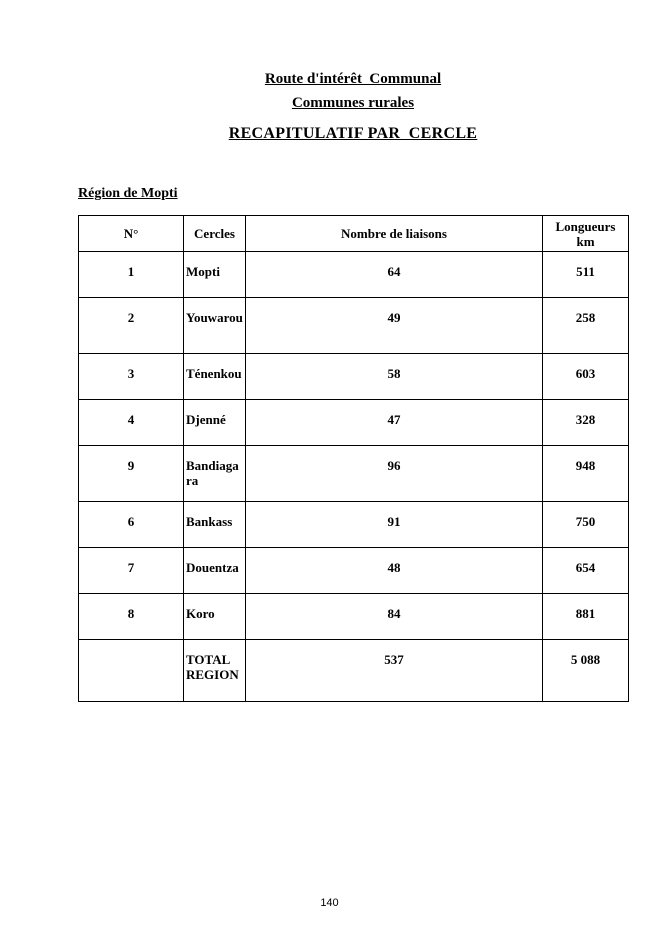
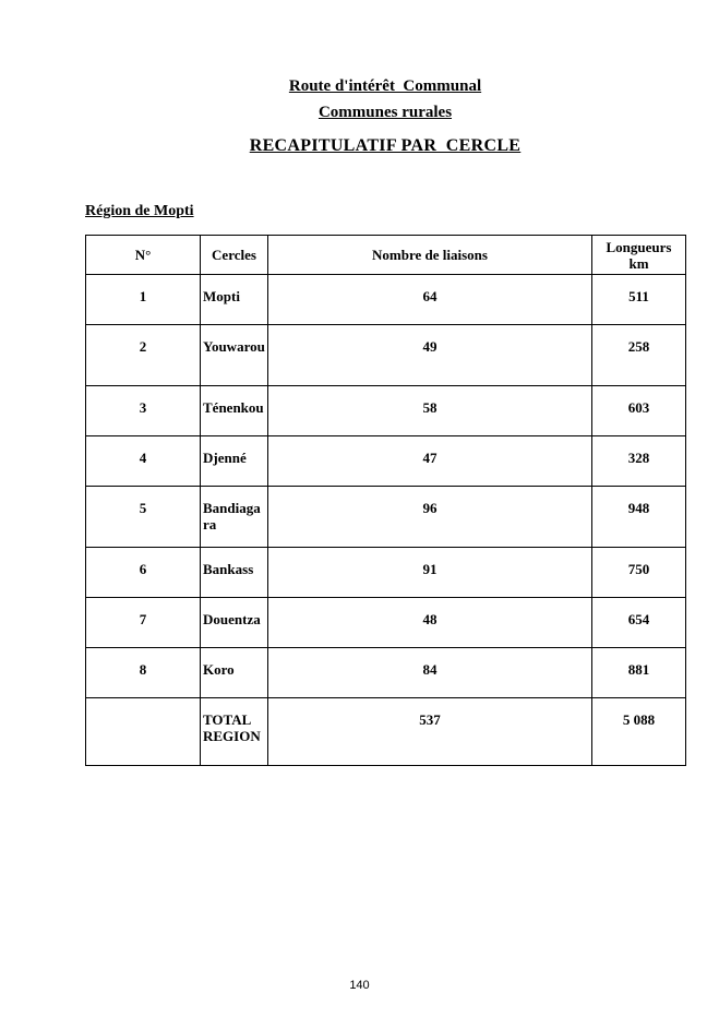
  Route d'intérêt Communal
  Communes rurales
  RECAPITULATIF PAR CERCLE
  Région de Mopti
  N°	Cercles	Nombre de liaisons	Longueurs km
  1	Mopti	64	511
  2	Youwarou	49	258
  3	Ténenkou	58	603
  4	Djenné	47	328
- 9	Bandiagara	96	948
+ 5	Bandiagara	96	948
  6	Bankass	91	750
  7	Douentza	48	654
  8	Koro	84	881
  	TOTAL REGION	537	5 088
  140
